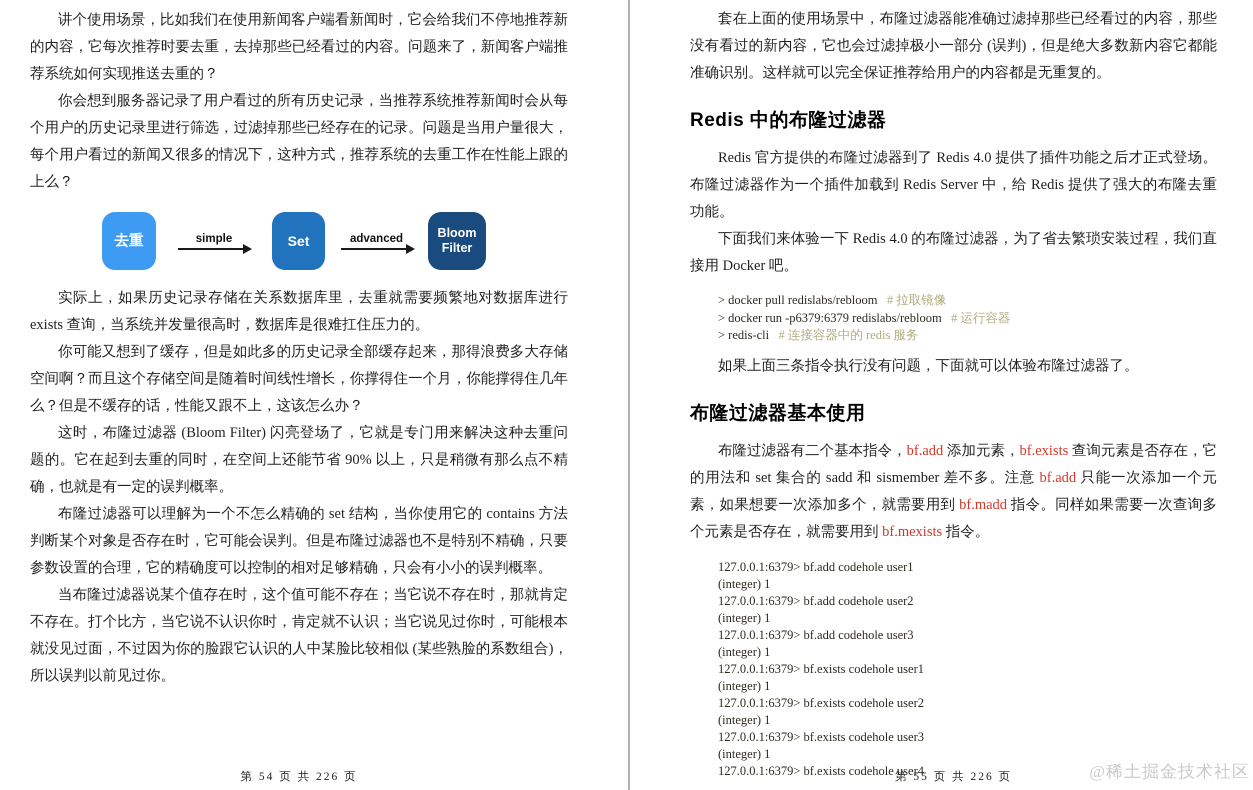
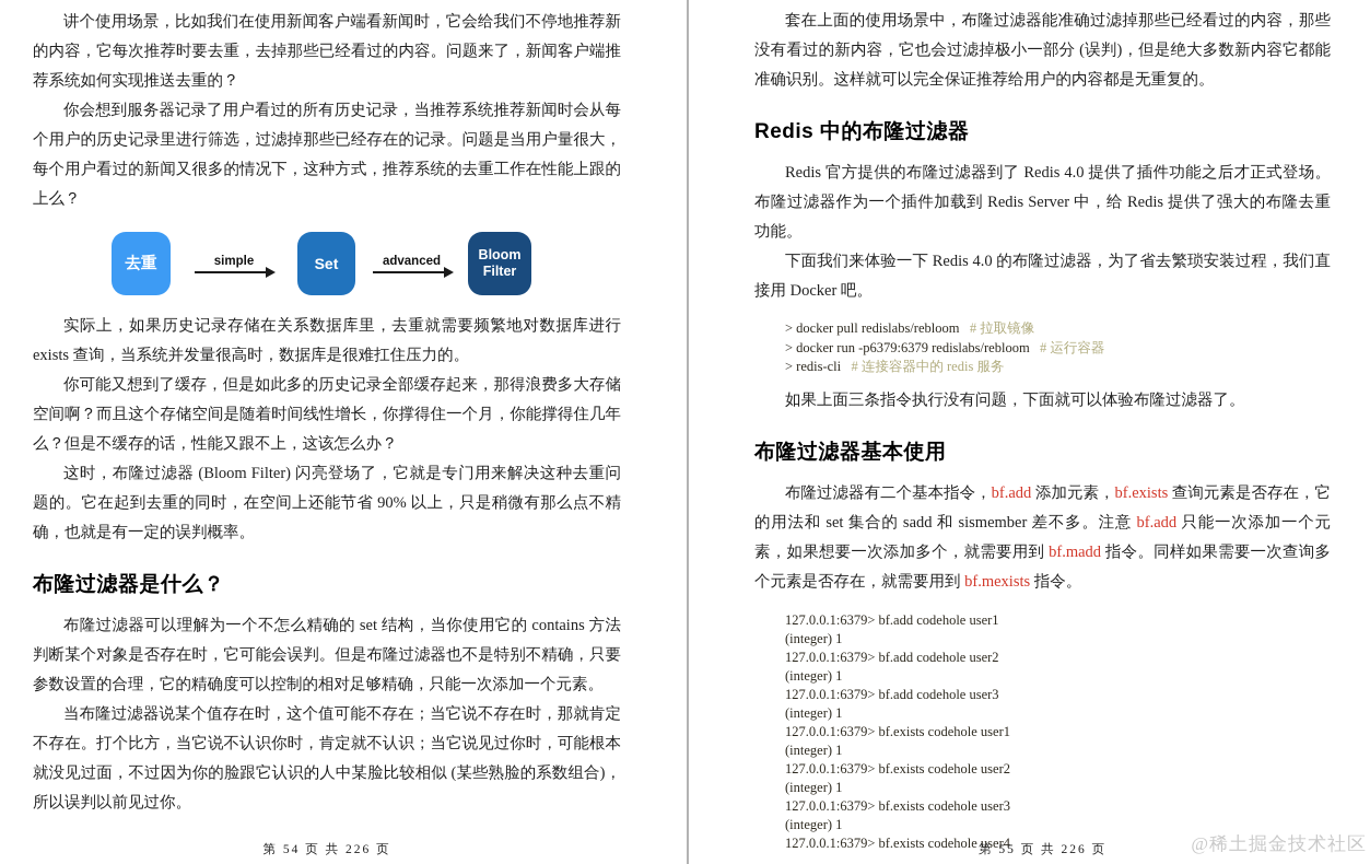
  讲个使用场景，比如我们在使用新闻客户端看新闻时，它会给我们不停地推荐新的内容，它每次推荐时要去重，去掉那些已经看过的内容。问题来了，新闻客户端推荐系统如何实现推送去重的？
  你会想到服务器记录了用户看过的所有历史记录，当推荐系统推荐新闻时会从每个用户的历史记录里进行筛选，过滤掉那些已经存在的记录。问题是当用户量很大，每个用户看过的新闻又很多的情况下，这种方式，推荐系统的去重工作在性能上跟的上么？
  去重
  simple
  Set
  advanced
  Bloom Filter
  实际上，如果历史记录存储在关系数据库里，去重就需要频繁地对数据库进行 exists 查询，当系统并发量很高时，数据库是很难扛住压力的。
  你可能又想到了缓存，但是如此多的历史记录全部缓存起来，那得浪费多大存储空间啊？而且这个存储空间是随着时间线性增长，你撑得住一个月，你能撑得住几年么？但是不缓存的话，性能又跟不上，这该怎么办？
  这时，布隆过滤器 (Bloom Filter) 闪亮登场了，它就是专门用来解决这种去重问题的。它在起到去重的同时，在空间上还能节省 90% 以上，只是稍微有那么点不精确，也就是有一定的误判概率。
+ 布隆过滤器是什么？
- 布隆过滤器可以理解为一个不怎么精确的 set 结构，当你使用它的 contains 方法判断某个对象是否存在时，它可能会误判。但是布隆过滤器也不是特别不精确，只要参数设置的合理，它的精确度可以控制的相对足够精确，只会有小小的误判概率。
+ 布隆过滤器可以理解为一个不怎么精确的 set 结构，当你使用它的 contains 方法判断某个对象是否存在时，它可能会误判。但是布隆过滤器也不是特别不精确，只要参数设置的合理，它的精确度可以控制的相对足够精确，只能一次添加一个元素。
  当布隆过滤器说某个值存在时，这个值可能不存在；当它说不存在时，那就肯定不存在。打个比方，当它说不认识你时，肯定就不认识；当它说见过你时，可能根本就没见过面，不过因为你的脸跟它认识的人中某脸比较相似 (某些熟脸的系数组合)，所以误判以前见过你。
  第 54 页 共 226 页
  套在上面的使用场景中，布隆过滤器能准确过滤掉那些已经看过的内容，那些没有看过的新内容，它也会过滤掉极小一部分 (误判)，但是绝大多数新内容它都能准确识别。这样就可以完全保证推荐给用户的内容都是无重复的。
  Redis 中的布隆过滤器
  Redis 官方提供的布隆过滤器到了 Redis 4.0 提供了插件功能之后才正式登场。布隆过滤器作为一个插件加载到 Redis Server 中，给 Redis 提供了强大的布隆去重功能。
  下面我们来体验一下 Redis 4.0 的布隆过滤器，为了省去繁琐安装过程，我们直接用 Docker 吧。
  > docker pull redislabs/rebloom # 拉取镜像
  > docker run -p6379:6379 redislabs/rebloom # 运行容器
  > redis-cli # 连接容器中的 redis 服务
  如果上面三条指令执行没有问题，下面就可以体验布隆过滤器了。
  布隆过滤器基本使用
  布隆过滤器有二个基本指令，bf.add 添加元素，bf.exists 查询元素是否存在，它的用法和 set 集合的 sadd 和 sismember 差不多。注意 bf.add 只能一次添加一个元素，如果想要一次添加多个，就需要用到 bf.madd 指令。同样如果需要一次查询多个元素是否存在，就需要用到 bf.mexists 指令。
  127.0.0.1:6379> bf.add codehole user1
  (integer) 1
  127.0.0.1:6379> bf.add codehole user2
  (integer) 1
  127.0.0.1:6379> bf.add codehole user3
  (integer) 1
  127.0.0.1:6379> bf.exists codehole user1
  (integer) 1
  127.0.0.1:6379> bf.exists codehole user2
  (integer) 1
  127.0.0.1:6379> bf.exists codehole user3
  (integer) 1
  127.0.0.1:6379> bf.exists codehole user4
  第 55 页 共 226 页
  @稀土掘金技术社区
